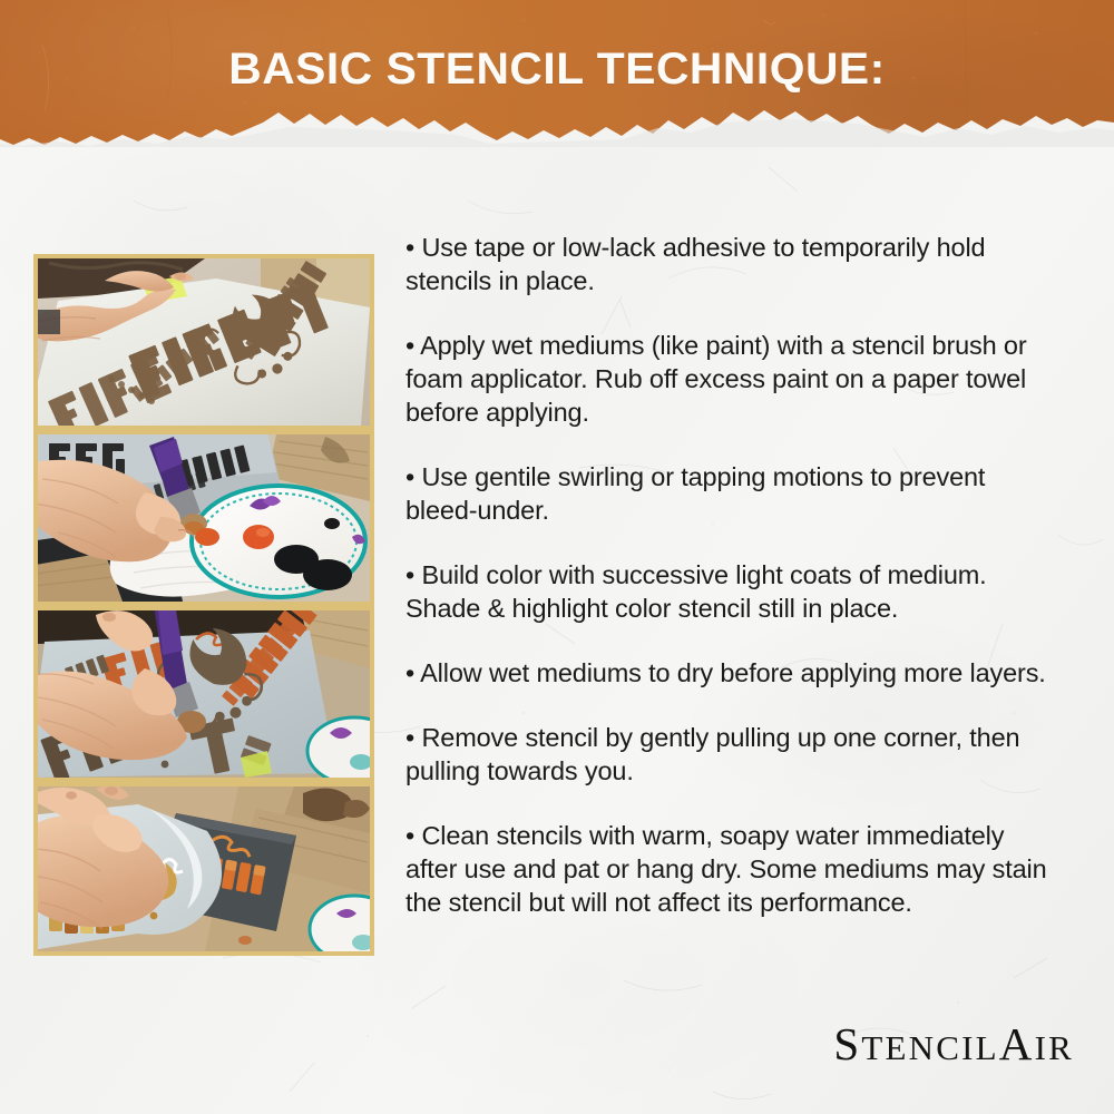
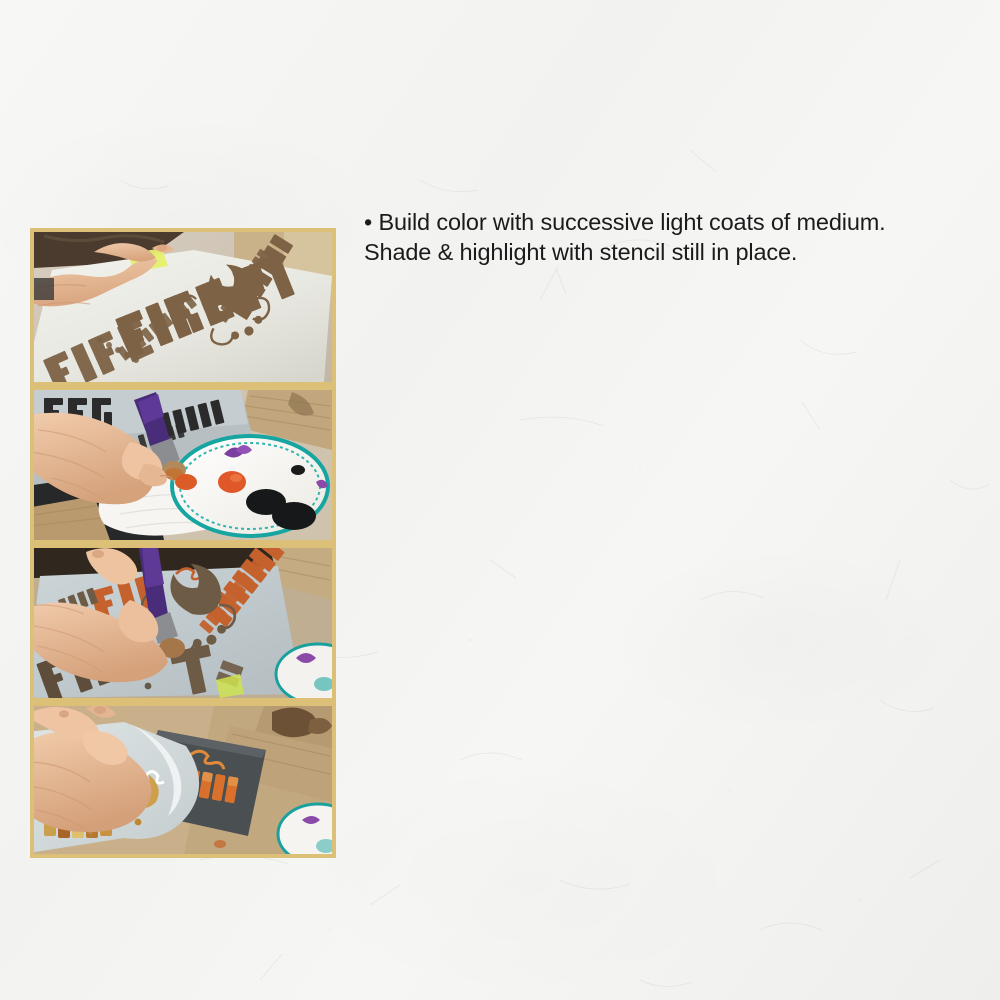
- BASIC STENCIL TECHNIQUE:
- • Use tape or low-lack adhesive to temporarily hold stencils in place.
- • Apply wet mediums (like paint) with a stencil brush or foam applicator. Rub off excess paint on a paper towel before applying.
- • Use gentile swirling or tapping motions to prevent bleed-under.
- • Build color with successive light coats of medium. Shade & highlight color stencil still in place.
+ • Build color with successive light coats of medium. Shade & highlight with stencil still in place.
- • Allow wet mediums to dry before applying more layers.
- • Remove stencil by gently pulling up one corner, then pulling towards you.
- • Clean stencils with warm, soapy water immediately after use and pat or hang dry. Some mediums may stain the stencil but will not affect its performance.
- STENCILAIR
